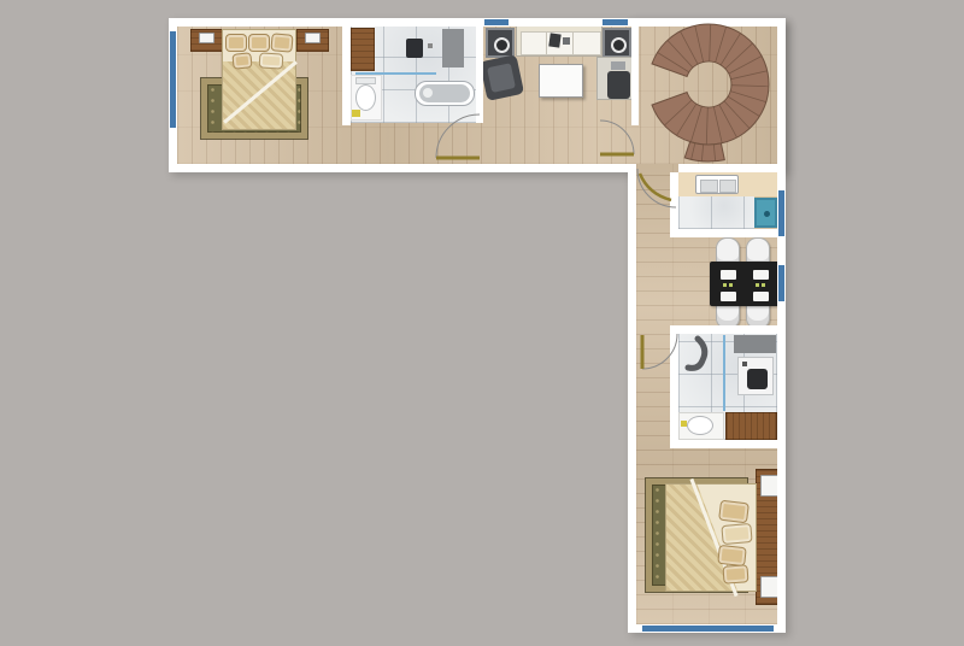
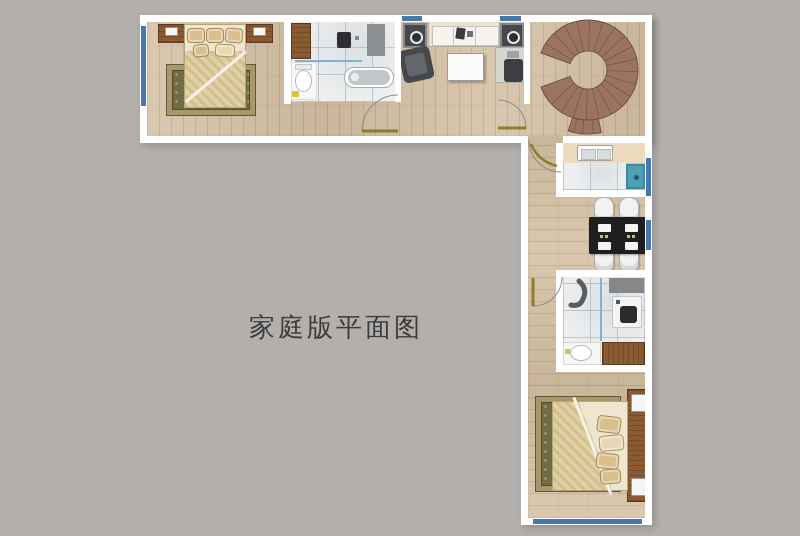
+ 家庭版平面图
